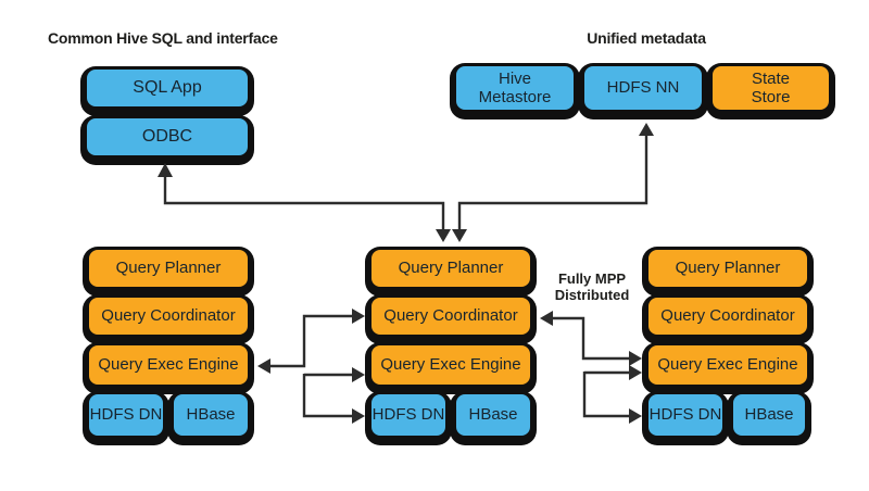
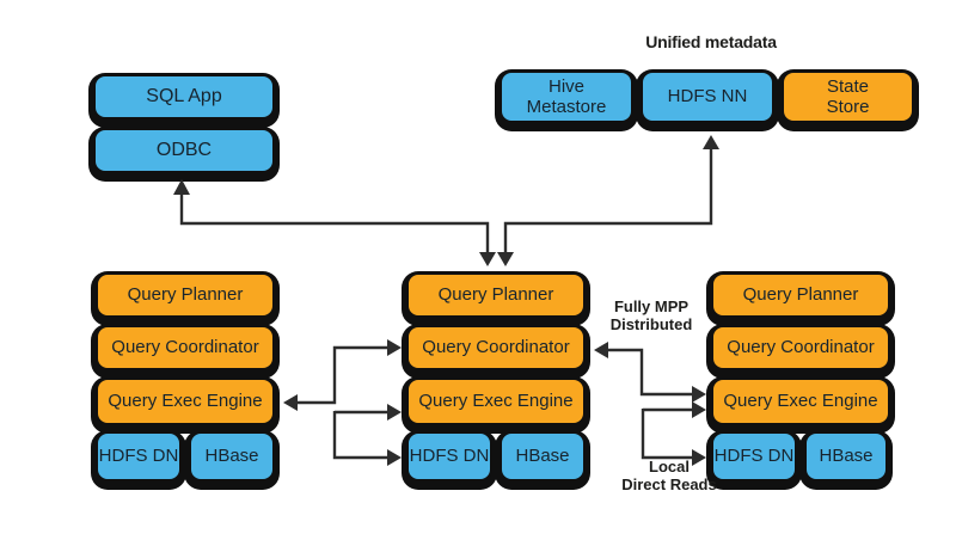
- Common Hive SQL and interface
  SQL App
  ODBC
  Unified metadata
  Hive
  Metastore
  HDFS NN
  State
  Store
  Query Planner
  Query Coordinator
  Query Exec Engine
  HDFS DN
  HBase
  Query Planner
  Query Coordinator
  Query Exec Engine
  HDFS DN
  HBase
  Query Planner
  Query Coordinator
  Query Exec Engine
  HDFS DN
  HBase
  Fully MPP
  Distributed
+ Local
+ Direct Reads
